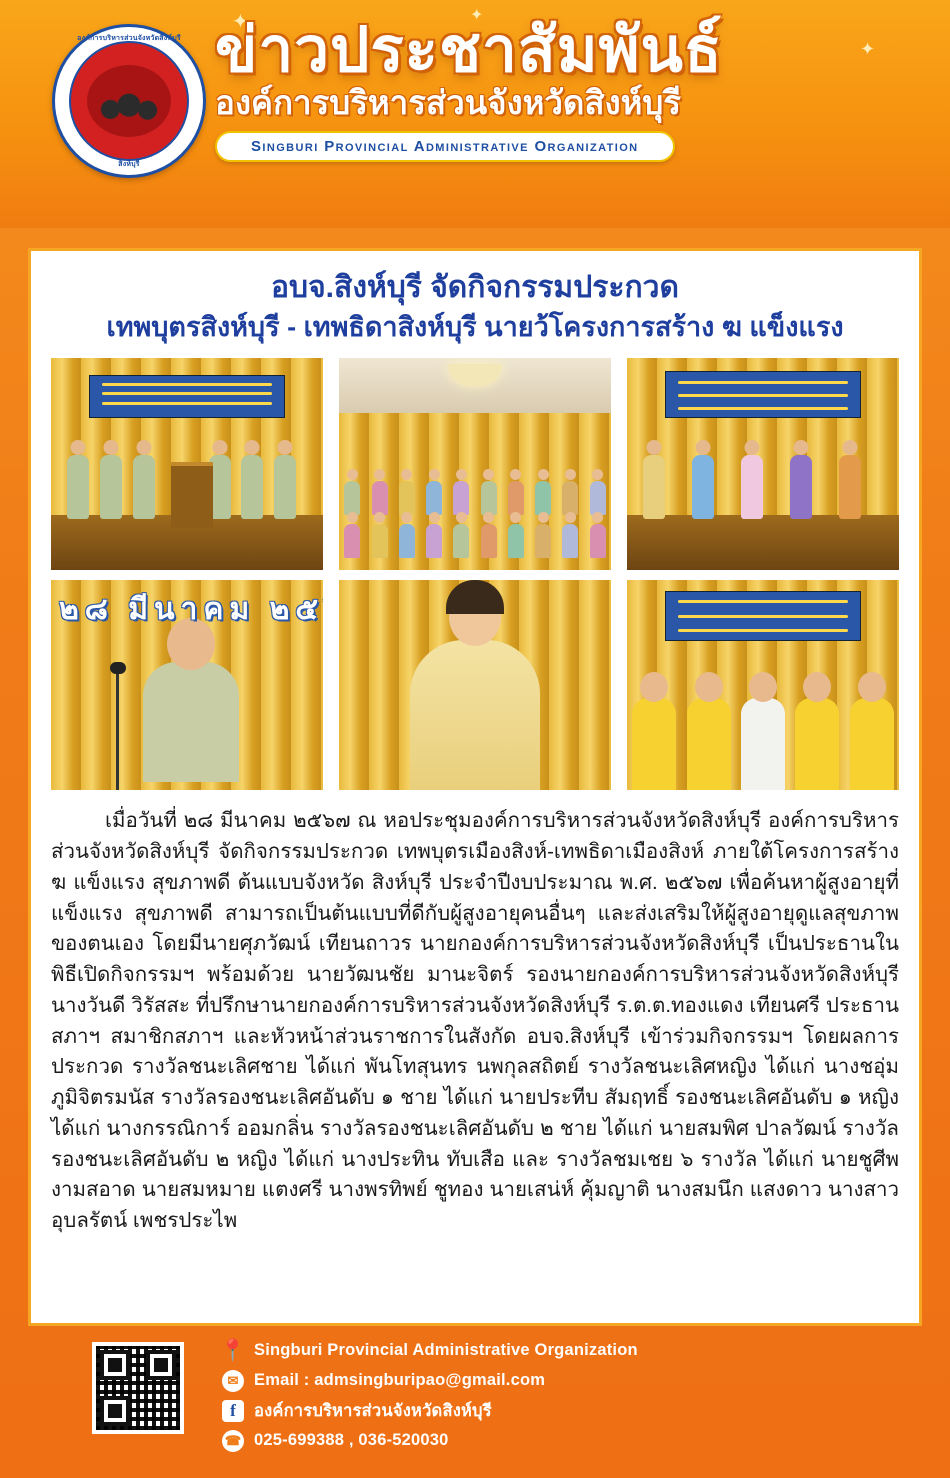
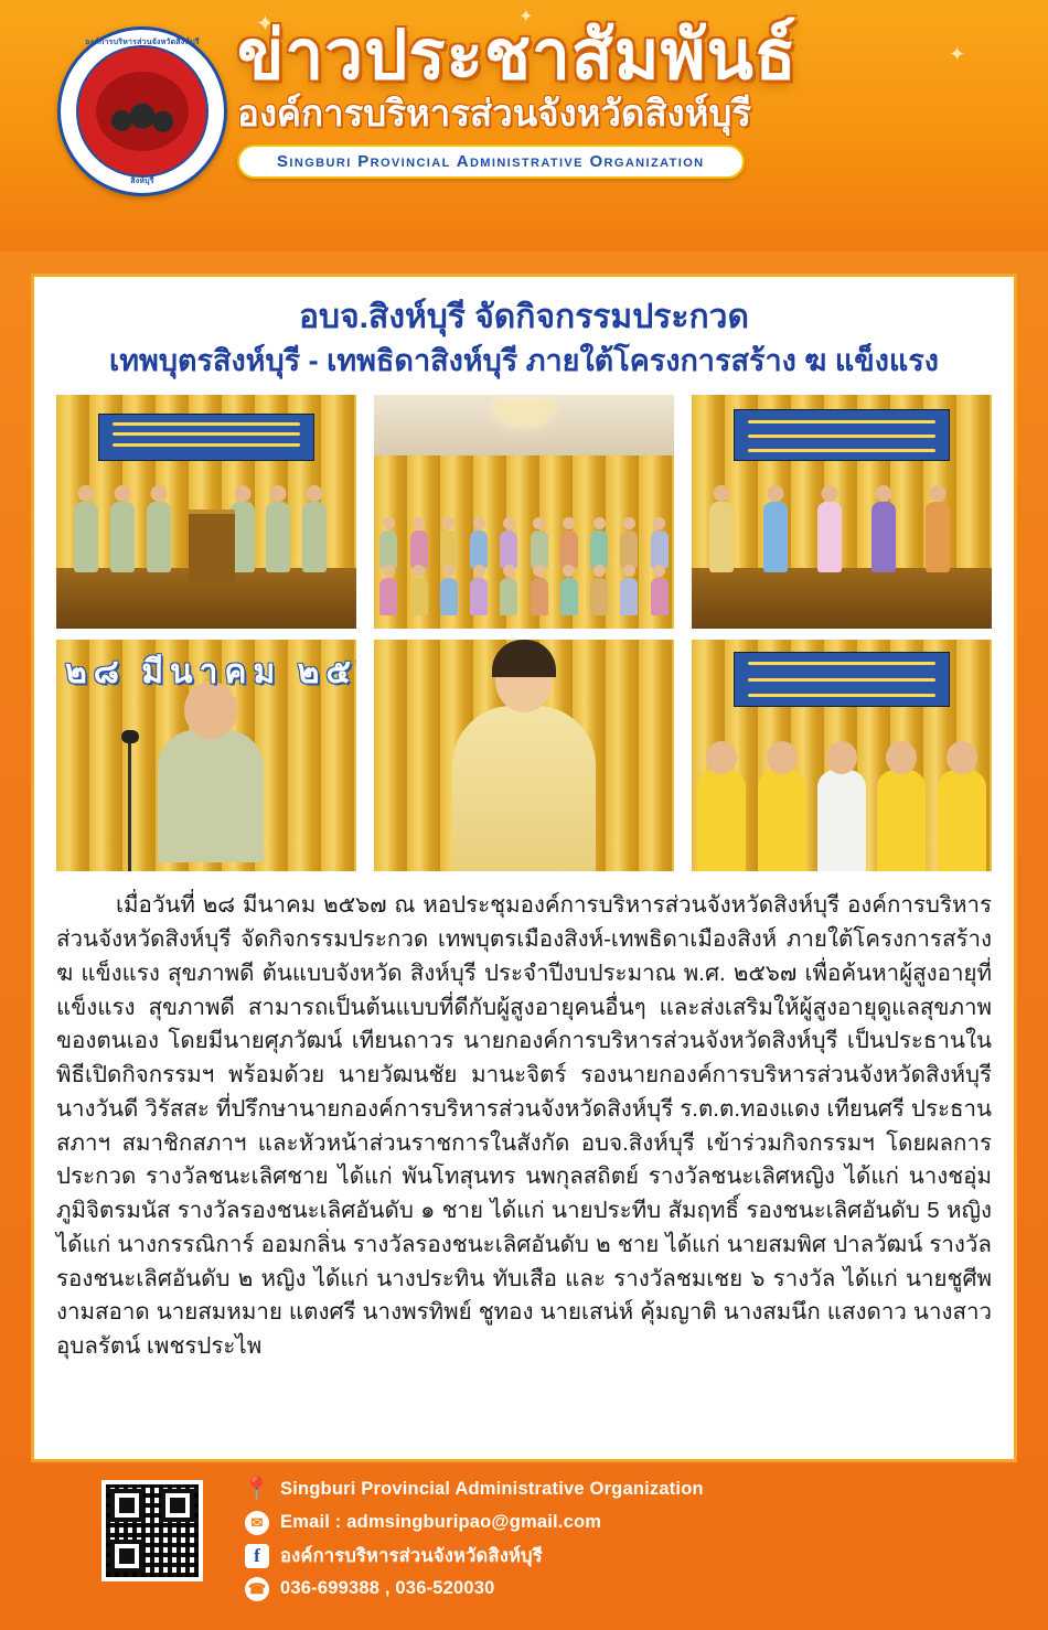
  ✦
  ✦
  ✦
  ✦
  ✦
  ข่าวประชาสัมพันธ์
  องค์การบริหารส่วนจังหวัดสิงห์บุรี
  Singburi Provincial Administrative Organization
  อบจ.สิงห์บุรี จัดกิจกรรมประกวด
- เทพบุตรสิงห์บุรี - เทพธิดาสิงห์บุรี นายว้โครงการสร้าง ฆ แข็งแรง
+ เทพบุตรสิงห์บุรี - เทพธิดาสิงห์บุรี ภายใต้โครงการสร้าง ฆ แข็งแรง
  ๒๘ มีนาคม ๒๕
- เมื่อวันที่ ๒๘ มีนาคม ๒๕๖๗ ณ หอประชุมองค์การบริหารส่วนจังหวัดสิงห์บุรี องค์การบริหารส่วนจังหวัดสิงห์บุรี จัดกิจกรรมประกวด เทพบุตรเมืองสิงห์-เทพธิดาเมืองสิงห์ ภายใต้โครงการสร้าง ฆ แข็งแรง สุขภาพดี ต้นแบบจังหวัด สิงห์บุรี ประจำปีงบประมาณ พ.ศ. ๒๕๖๗ เพื่อค้นหาผู้สูงอายุที่แข็งแรง สุขภาพดี สามารถเป็นต้นแบบที่ดีกับผู้สูงอายุคนอื่นๆ และส่งเสริมให้ผู้สูงอายุดูแลสุขภาพ ของตนเอง โดยมีนายศุภวัฒน์ เทียนถาวร นายกองค์การบริหารส่วนจังหวัดสิงห์บุรี เป็นประธานในพิธีเปิดกิจกรรมฯ พร้อมด้วย นายวัฒนชัย มานะจิตร์ รองนายกองค์การบริหารส่วนจังหวัดสิงห์บุรี นางวันดี วิรัสสะ ที่ปรึกษานายกองค์การบริหารส่วนจังหวัดสิงห์บุรี ร.ต.ต.ทองแดง เทียนศรี ประธานสภาฯ สมาชิกสภาฯ และหัวหน้าส่วนราชการในสังกัด อบจ.สิงห์บุรี เข้าร่วมกิจกรรมฯ โดยผลการประกวด รางวัลชนะเลิศชาย ได้แก่ พันโทสุนทร นพกุลสถิตย์ รางวัลชนะเลิศหญิง ได้แก่ นางชอุ่ม ภูมิจิตรมนัส รางวัลรองชนะเลิศอันดับ ๑ ชาย ได้แก่ นายประทีบ สัมฤทธิ์ รองชนะเลิศอันดับ ๑ หญิง ได้แก่ นางกรรณิการ์ ออมกลิ่น รางวัลรองชนะเลิศอันดับ ๒ ชาย ได้แก่ นายสมพิศ ปาลวัฒน์ รางวัลรองชนะเลิศอันดับ ๒ หญิง ได้แก่ นางประทิน ทับเสือ และ รางวัลชมเชย ๖ รางวัล ได้แก่ นายชูศีพ งามสอาด นายสมหมาย แตงศรี นางพรทิพย์ ชูทอง นายเสน่ห์ คุ้มญาติ นางสมนึก แสงดาว นางสาวอุบลรัตน์ เพชรประไพ
+ เมื่อวันที่ ๒๘ มีนาคม ๒๕๖๗ ณ หอประชุมองค์การบริหารส่วนจังหวัดสิงห์บุรี องค์การบริหารส่วนจังหวัดสิงห์บุรี จัดกิจกรรมประกวด เทพบุตรเมืองสิงห์-เทพธิดาเมืองสิงห์ ภายใต้โครงการสร้าง ฆ แข็งแรง สุขภาพดี ต้นแบบจังหวัด สิงห์บุรี ประจำปีงบประมาณ พ.ศ. ๒๕๖๗ เพื่อค้นหาผู้สูงอายุที่แข็งแรง สุขภาพดี สามารถเป็นต้นแบบที่ดีกับผู้สูงอายุคนอื่นๆ และส่งเสริมให้ผู้สูงอายุดูแลสุขภาพ ของตนเอง โดยมีนายศุภวัฒน์ เทียนถาวร นายกองค์การบริหารส่วนจังหวัดสิงห์บุรี เป็นประธานในพิธีเปิดกิจกรรมฯ พร้อมด้วย นายวัฒนชัย มานะจิตร์ รองนายกองค์การบริหารส่วนจังหวัดสิงห์บุรี นางวันดี วิรัสสะ ที่ปรึกษานายกองค์การบริหารส่วนจังหวัดสิงห์บุรี ร.ต.ต.ทองแดง เทียนศรี ประธานสภาฯ สมาชิกสภาฯ และหัวหน้าส่วนราชการในสังกัด อบจ.สิงห์บุรี เข้าร่วมกิจกรรมฯ โดยผลการประกวด รางวัลชนะเลิศชาย ได้แก่ พันโทสุนทร นพกุลสถิตย์ รางวัลชนะเลิศหญิง ได้แก่ นางชอุ่ม ภูมิจิตรมนัส รางวัลรองชนะเลิศอันดับ ๑ ชาย ได้แก่ นายประทีบ สัมฤทธิ์ รองชนะเลิศอันดับ 5 หญิง ได้แก่ นางกรรณิการ์ ออมกลิ่น รางวัลรองชนะเลิศอันดับ ๒ ชาย ได้แก่ นายสมพิศ ปาลวัฒน์ รางวัลรองชนะเลิศอันดับ ๒ หญิง ได้แก่ นางประทิน ทับเสือ และ รางวัลชมเชย ๖ รางวัล ได้แก่ นายชูศีพ งามสอาด นายสมหมาย แตงศรี นางพรทิพย์ ชูทอง นายเสน่ห์ คุ้มญาติ นางสมนึก แสงดาว นางสาวอุบลรัตน์ เพชรประไพ
  📍
  Singburi Provincial Administrative Organization
  ✉
  Email : admsingburipao@gmail.com
  f
  องค์การบริหารส่วนจังหวัดสิงห์บุรี
  ☎
- 025-699388 , 036-520030
+ 036-699388 , 036-520030
